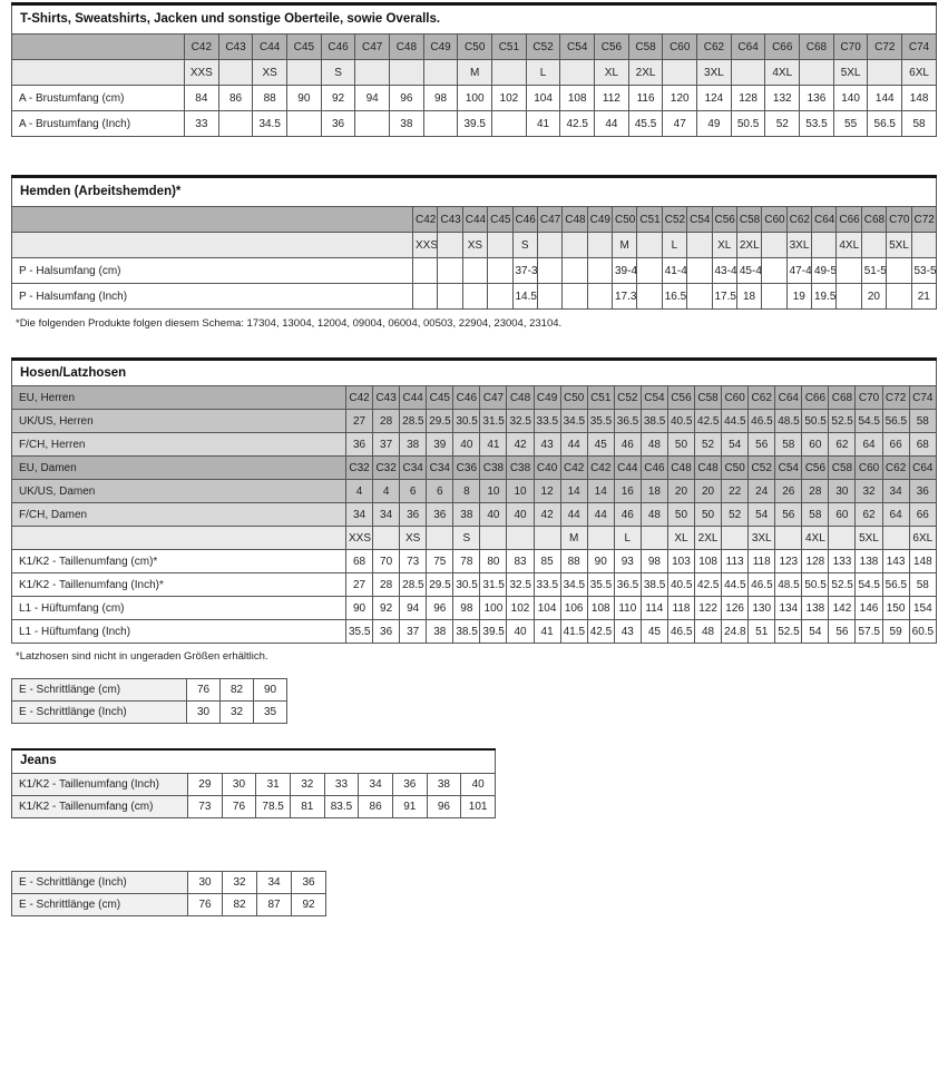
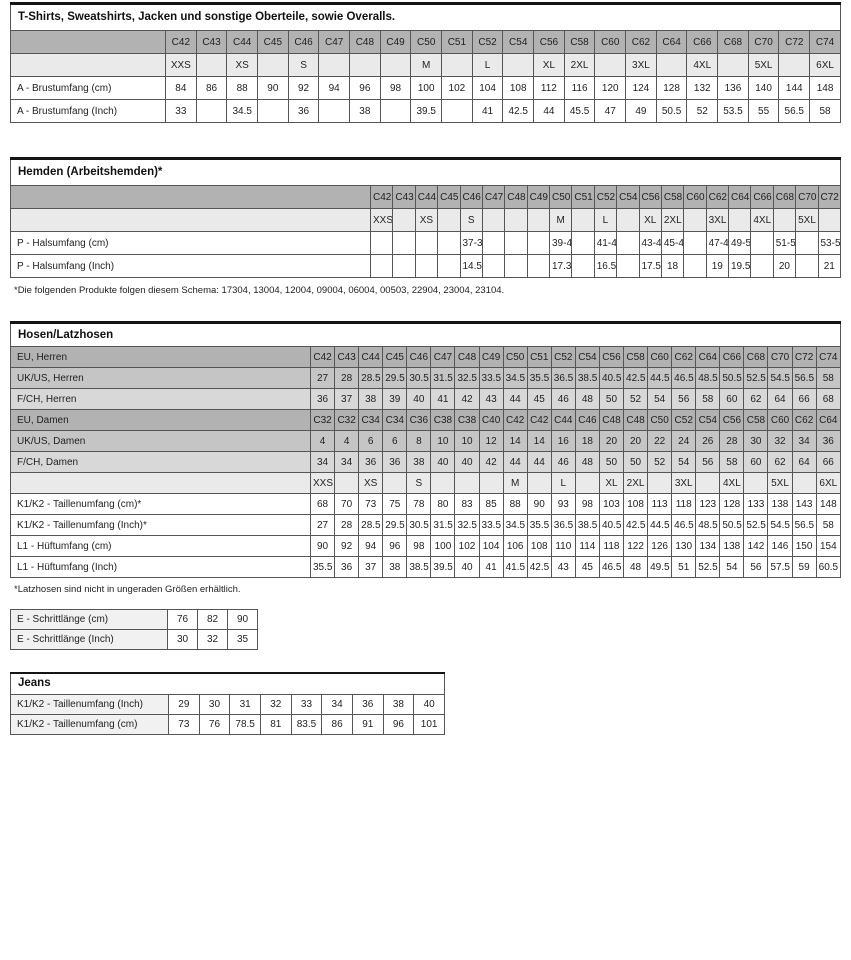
  T-Shirts, Sweatshirts, Jacken und sonstige Oberteile, sowie Overalls.
  	C42	C43	C44	C45	C46	C47	C48	C49	C50	C51	C52	C54	C56	C58	C60	C62	C64	C66	C68	C70	C72	C74
  	XXS		XS		S				M		L		XL	2XL		3XL		4XL		5XL		6XL
  A - Brustumfang (cm)	84	86	88	90	92	94	96	98	100	102	104	108	112	116	120	124	128	132	136	140	144	148
  A - Brustumfang (Inch)	33		34.5		36		38		39.5		41	42.5	44	45.5	47	49	50.5	52	53.5	55	56.5	58
  Hemden (Arbeitshemden)*
  	C42	C43	C44	C45	C46	C47	C48	C49	C50	C51	C52	C54	C56	C58	C60	C62	C64	C66	C68	C70	C72
  	XXS		XS		S				M		L		XL	2XL		3XL		4XL		5XL
  P - Halsumfang (cm)					37-3				39-4		41-4		43-4	45-4		47-4	49-5		51-5		53-5
  P - Halsumfang (Inch)					14.5				17.3		16.5		17.5	18		19	19.5		20		21
  *Die folgenden Produkte folgen diesem Schema: 17304, 13004, 12004, 09004, 06004, 00503, 22904, 23004, 23104.
  Hosen/Latzhosen
  EU, Herren	C42	C43	C44	C45	C46	C47	C48	C49	C50	C51	C52	C54	C56	C58	C60	C62	C64	C66	C68	C70	C72	C74
  UK/US, Herren	27	28	28.5	29.5	30.5	31.5	32.5	33.5	34.5	35.5	36.5	38.5	40.5	42.5	44.5	46.5	48.5	50.5	52.5	54.5	56.5	58
  F/CH, Herren	36	37	38	39	40	41	42	43	44	45	46	48	50	52	54	56	58	60	62	64	66	68
  EU, Damen	C32	C32	C34	C34	C36	C38	C38	C40	C42	C42	C44	C46	C48	C48	C50	C52	C54	C56	C58	C60	C62	C64
  UK/US, Damen	4	4	6	6	8	10	10	12	14	14	16	18	20	20	22	24	26	28	30	32	34	36
  F/CH, Damen	34	34	36	36	38	40	40	42	44	44	46	48	50	50	52	54	56	58	60	62	64	66
  	XXS		XS		S				M		L		XL	2XL		3XL		4XL		5XL		6XL
  K1/K2 - Taillenumfang (cm)*	68	70	73	75	78	80	83	85	88	90	93	98	103	108	113	118	123	128	133	138	143	148
  K1/K2 - Taillenumfang (Inch)*	27	28	28.5	29.5	30.5	31.5	32.5	33.5	34.5	35.5	36.5	38.5	40.5	42.5	44.5	46.5	48.5	50.5	52.5	54.5	56.5	58
  L1 - Hüftumfang (cm)	90	92	94	96	98	100	102	104	106	108	110	114	118	122	126	130	134	138	142	146	150	154
- L1 - Hüftumfang (Inch)	35.5	36	37	38	38.5	39.5	40	41	41.5	42.5	43	45	46.5	48	24.8	51	52.5	54	56	57.5	59	60.5
+ L1 - Hüftumfang (Inch)	35.5	36	37	38	38.5	39.5	40	41	41.5	42.5	43	45	46.5	48	49.5	51	52.5	54	56	57.5	59	60.5
  *Latzhosen sind nicht in ungeraden Größen erhältlich.
  E - Schrittlänge (cm)	76	82	90
  E - Schrittlänge (Inch)	30	32	35
  Jeans
  K1/K2 - Taillenumfang (Inch)	29	30	31	32	33	34	36	38	40
  K1/K2 - Taillenumfang (cm)	73	76	78.5	81	83.5	86	91	96	101
- E - Schrittlänge (Inch)	30	32	34	36
- E - Schrittlänge (cm)	76	82	87	92
